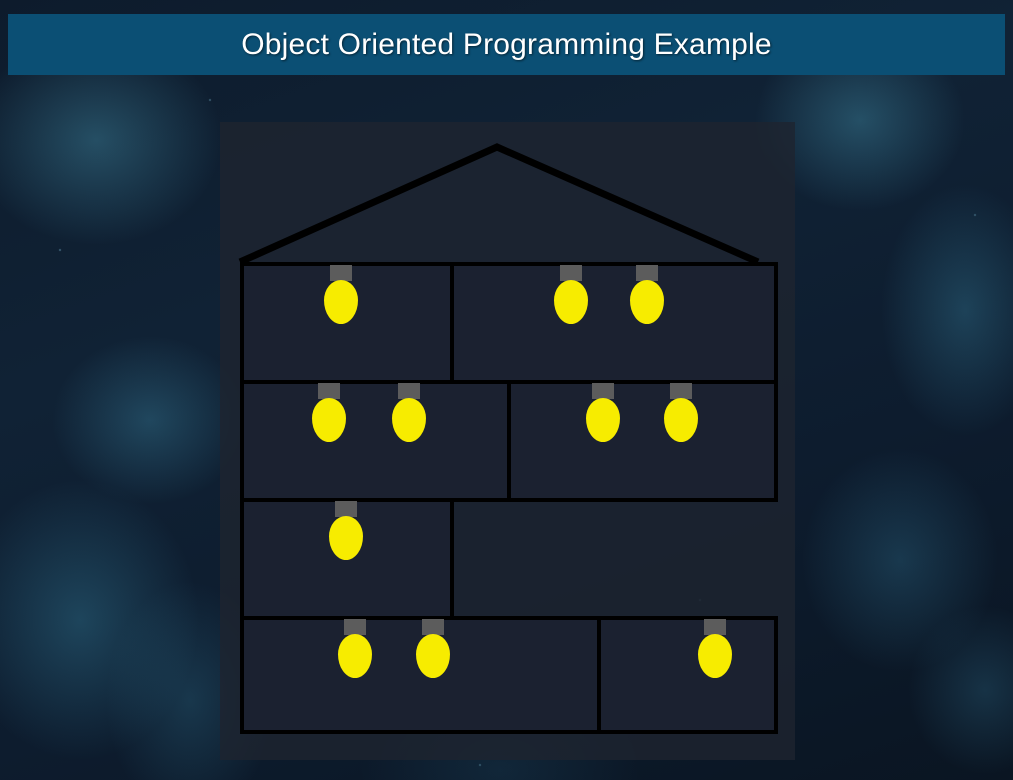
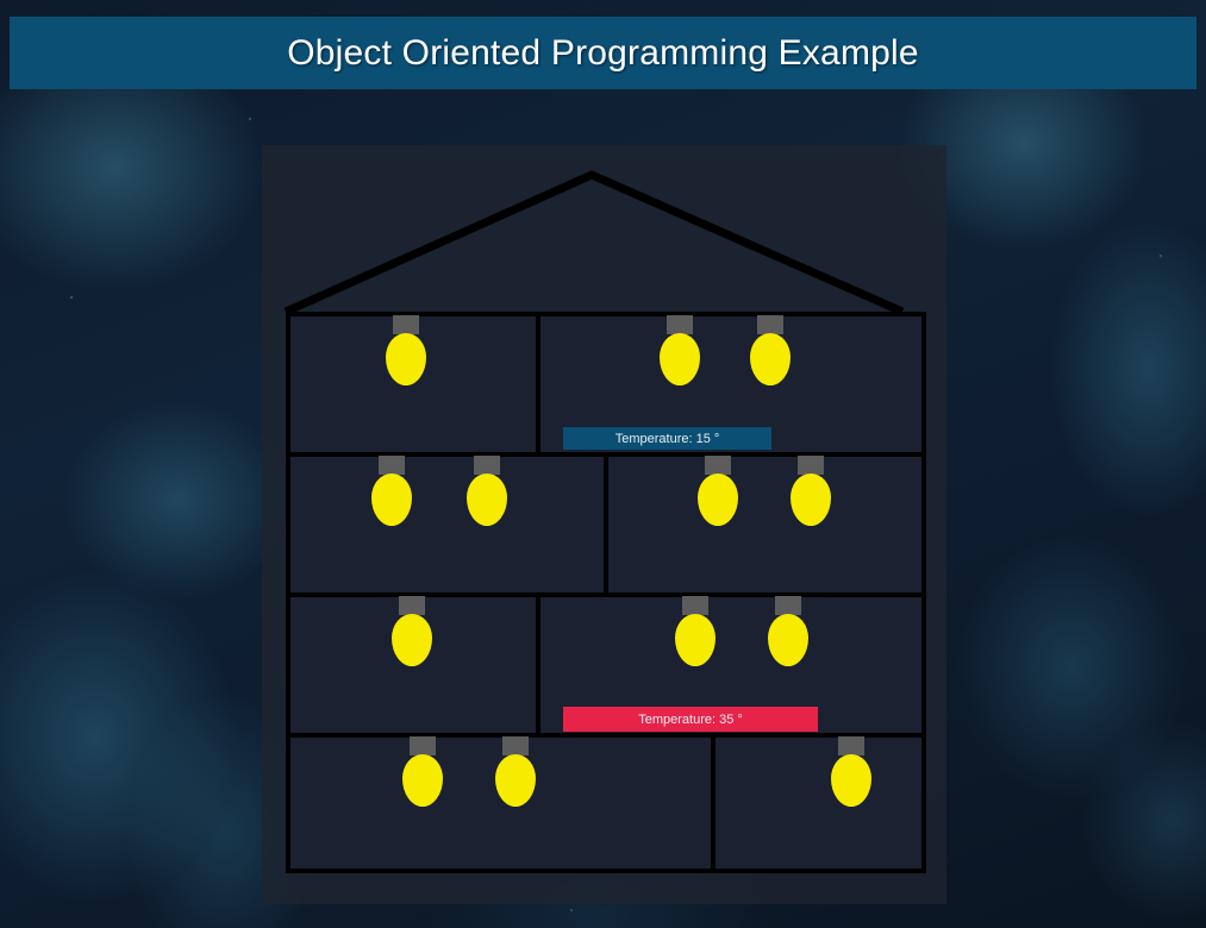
  Object Oriented Programming Example
+ Temperature: 15 °
+ Temperature: 35 °
